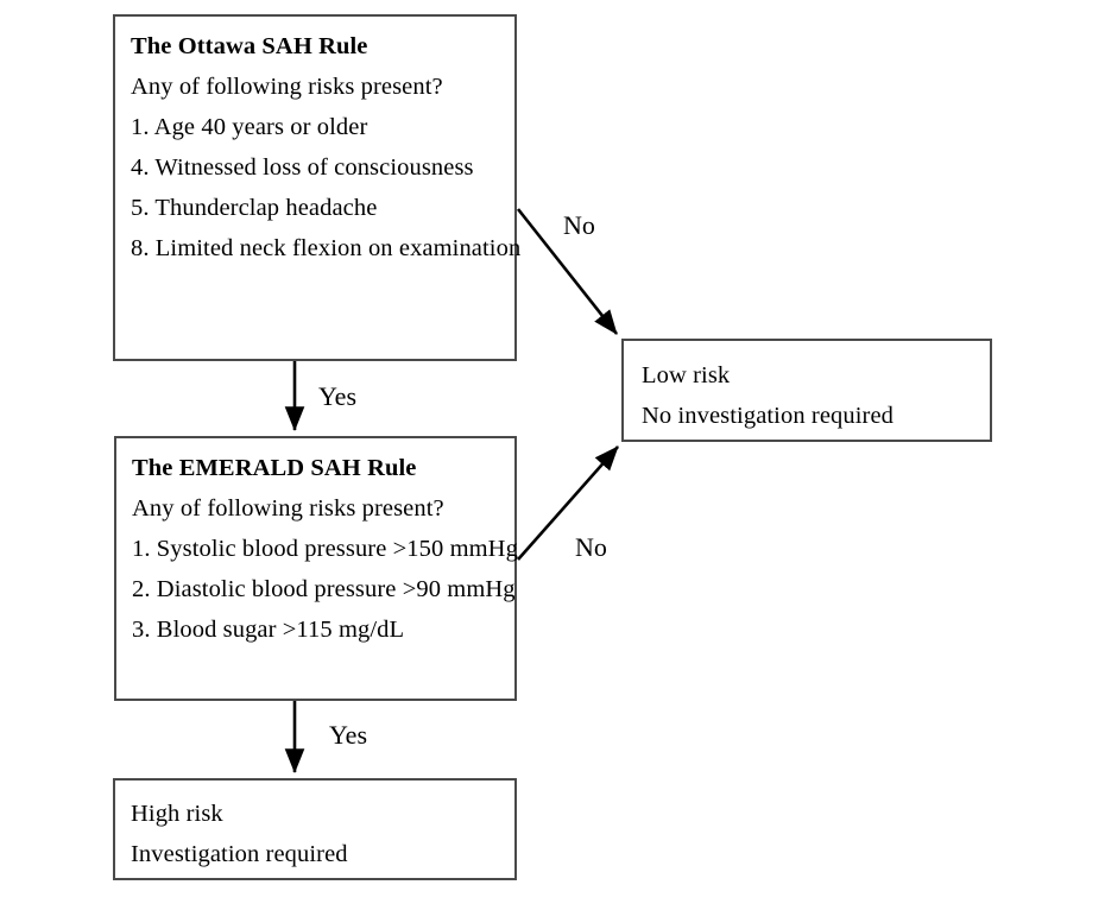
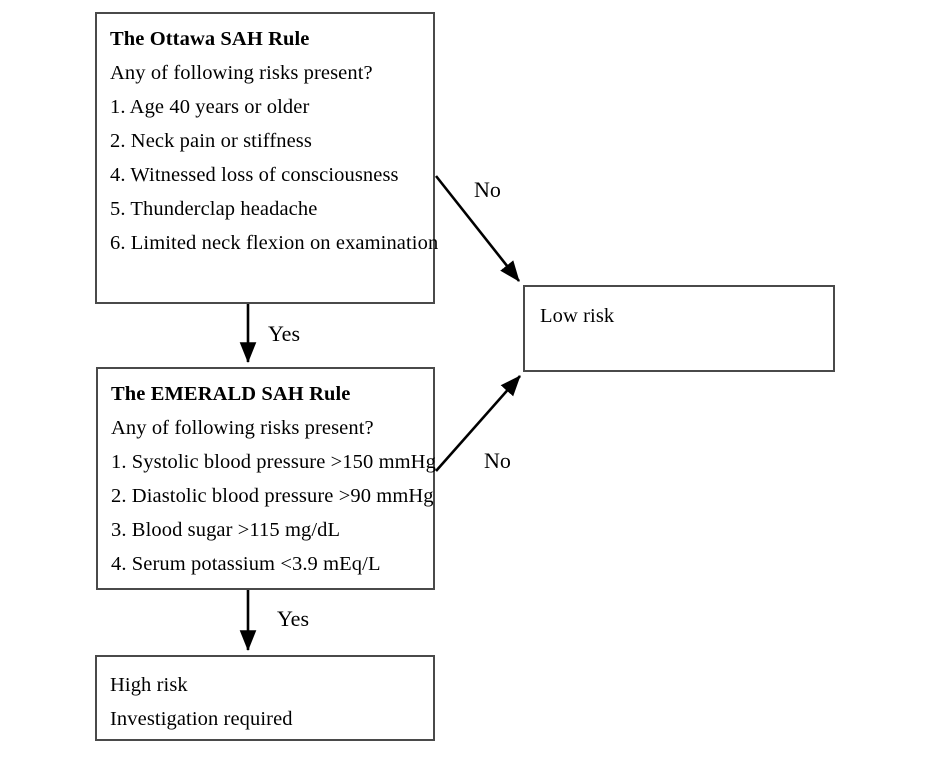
  The Ottawa SAH Rule
  Any of following risks present?
  1. Age 40 years or older
+ 2. Neck pain or stiffness
  4. Witnessed loss of consciousness
  5. Thunderclap headache
- 8. Limited neck flexion on examination
+ 6. Limited neck flexion on examination
  The EMERALD SAH Rule
  Any of following risks present?
  1. Systolic blood pressure >150 mmHg
  2. Diastolic blood pressure >90 mmHg
  3. Blood sugar >115 mg/dL
+ 4. Serum potassium <3.9 mEq/L
  Low risk
- No investigation required
  High risk
  Investigation required
  No
  Yes
  No
  Yes
